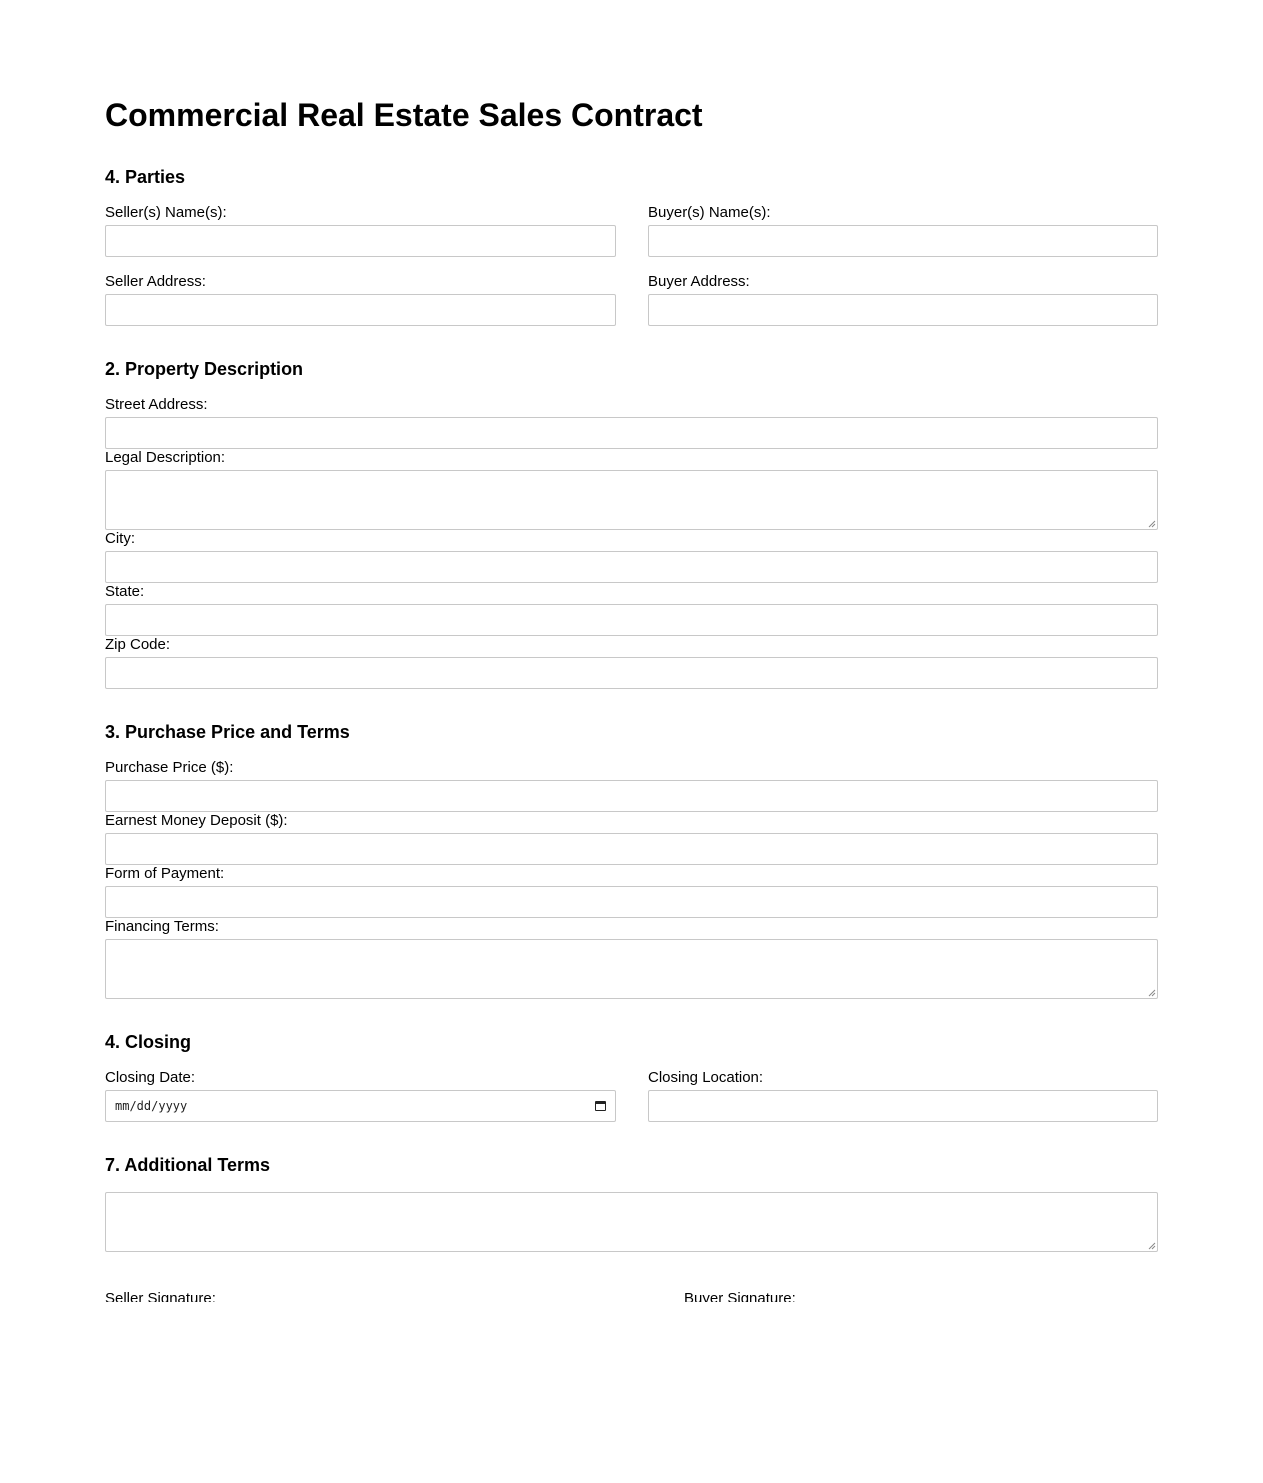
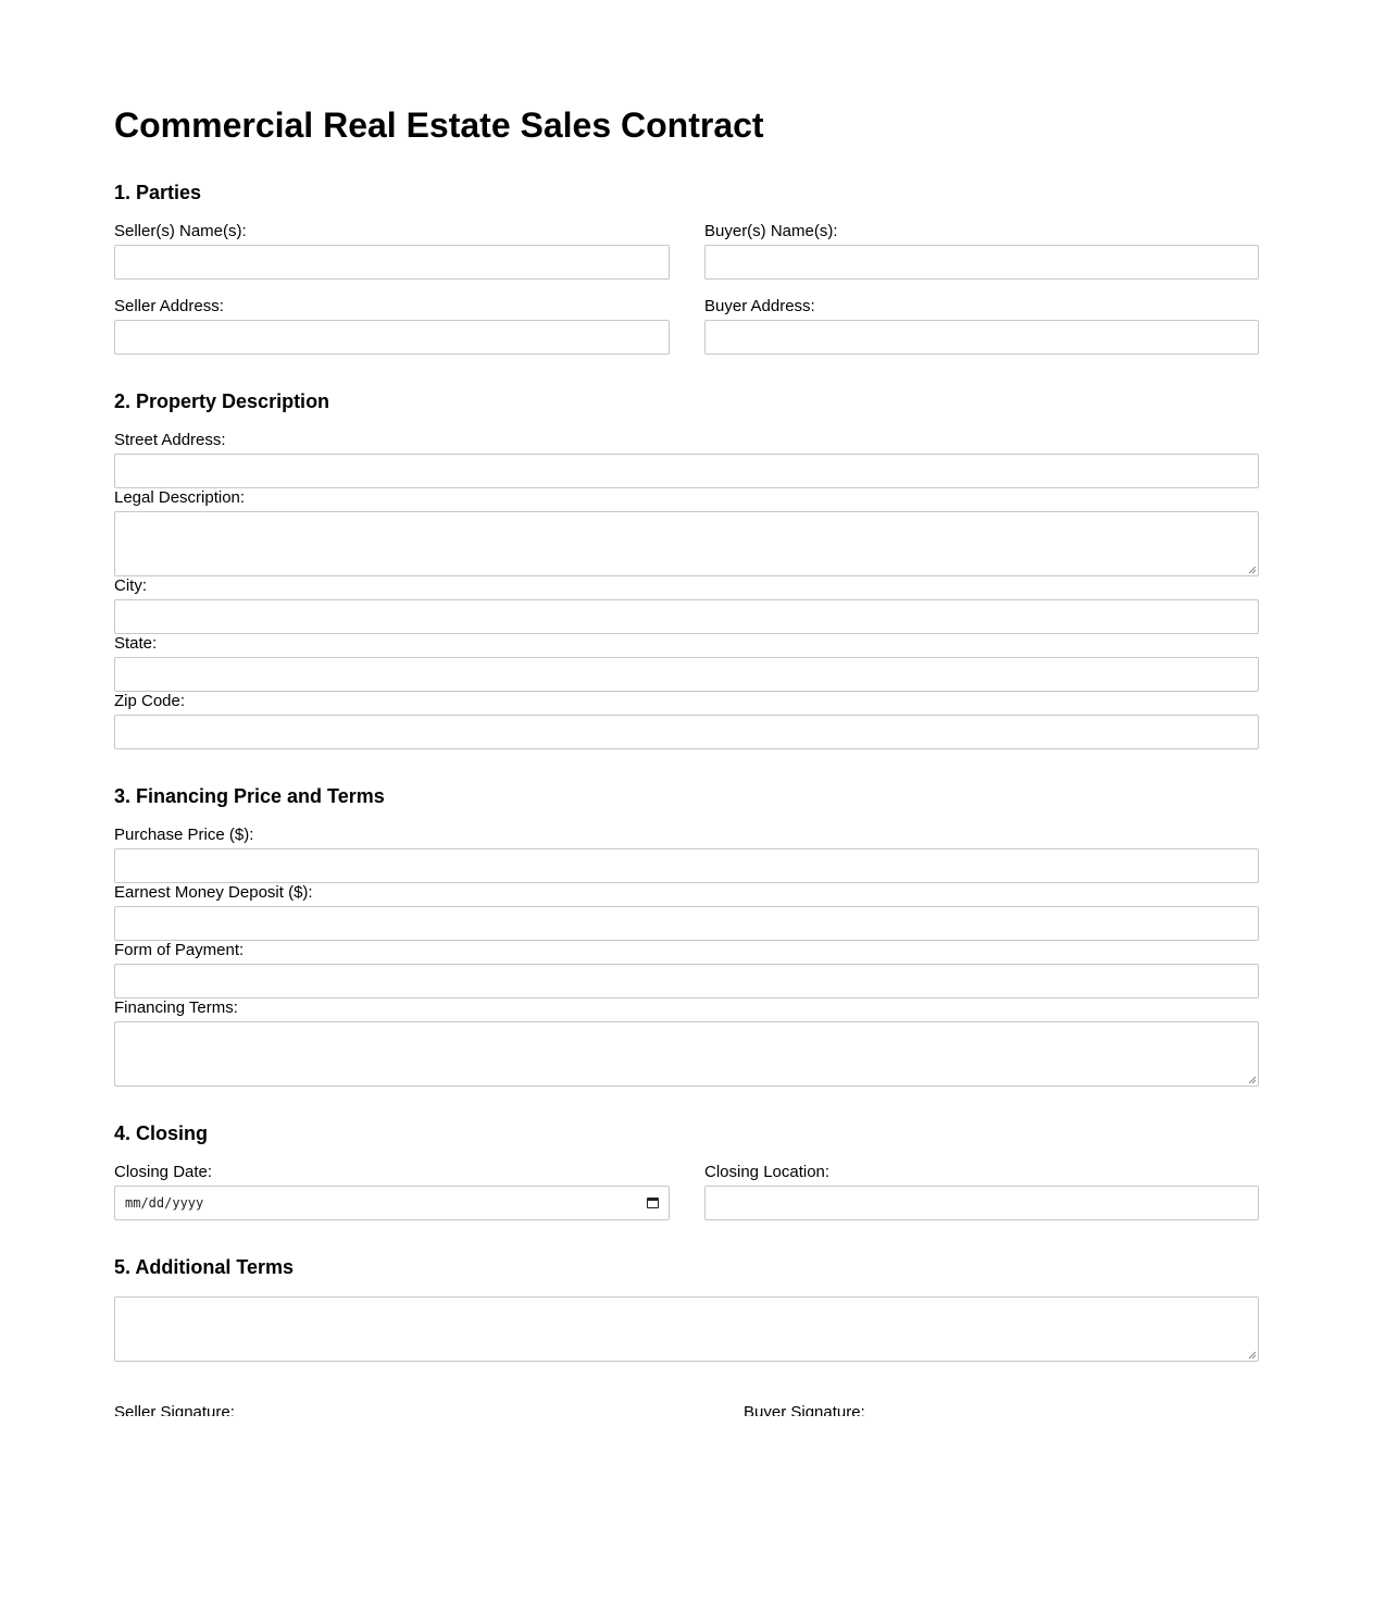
  Commercial Real Estate Sales Contract
- 4. Parties
+ 1. Parties
  Seller(s) Name(s):
  Buyer(s) Name(s):
  Seller Address:
  Buyer Address:
  2. Property Description
  Street Address:
  Legal Description:
  City:
  State:
  Zip Code:
- 3. Purchase Price and Terms
+ 3. Financing Price and Terms
  Purchase Price ($):
  Earnest Money Deposit ($):
  Form of Payment:
  Financing Terms:
  4. Closing
  Closing Date:
  mm/dd/yyyy
  Closing Location:
- 7. Additional Terms
+ 5. Additional Terms
  Seller Signature:
  Buyer Signature:
